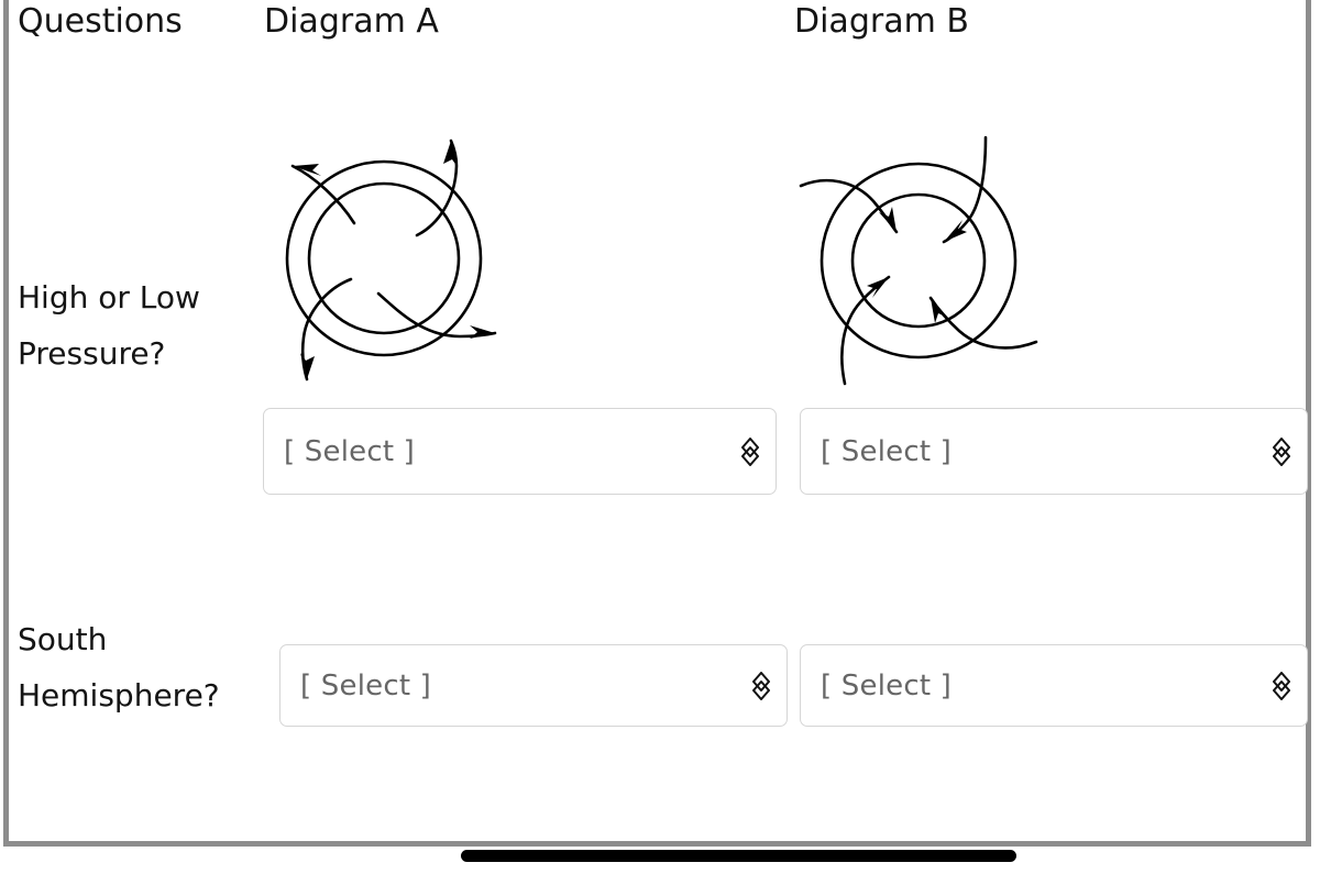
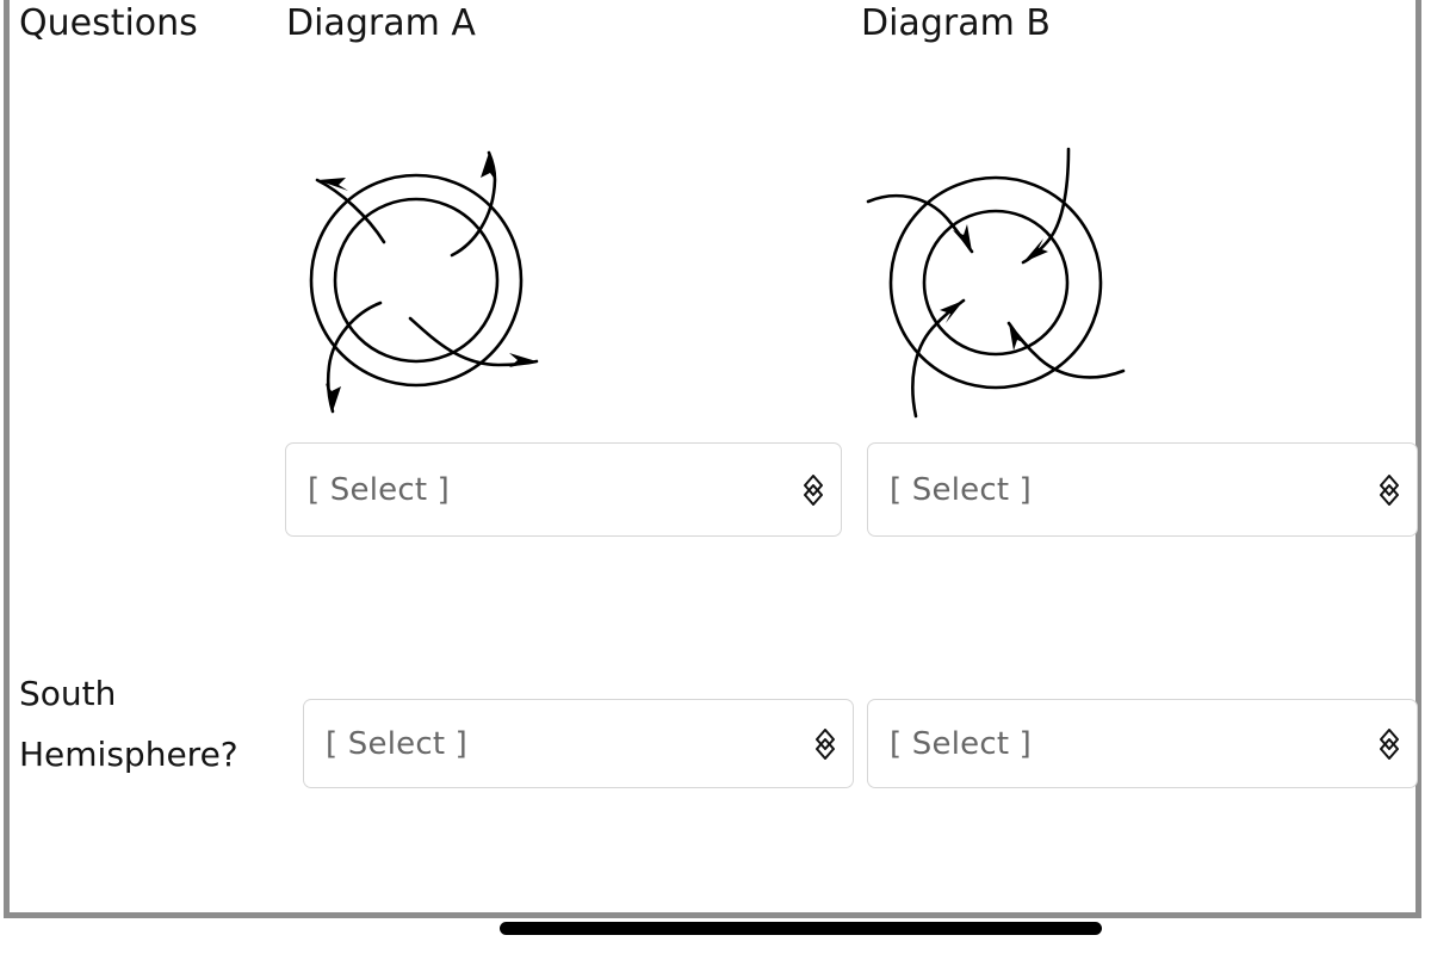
  Questions
  Diagram A
  Diagram B
- High or Low
- Pressure?
  South
  Hemisphere?
  [ Select ]
  [ Select ]
  [ Select ]
  [ Select ]
